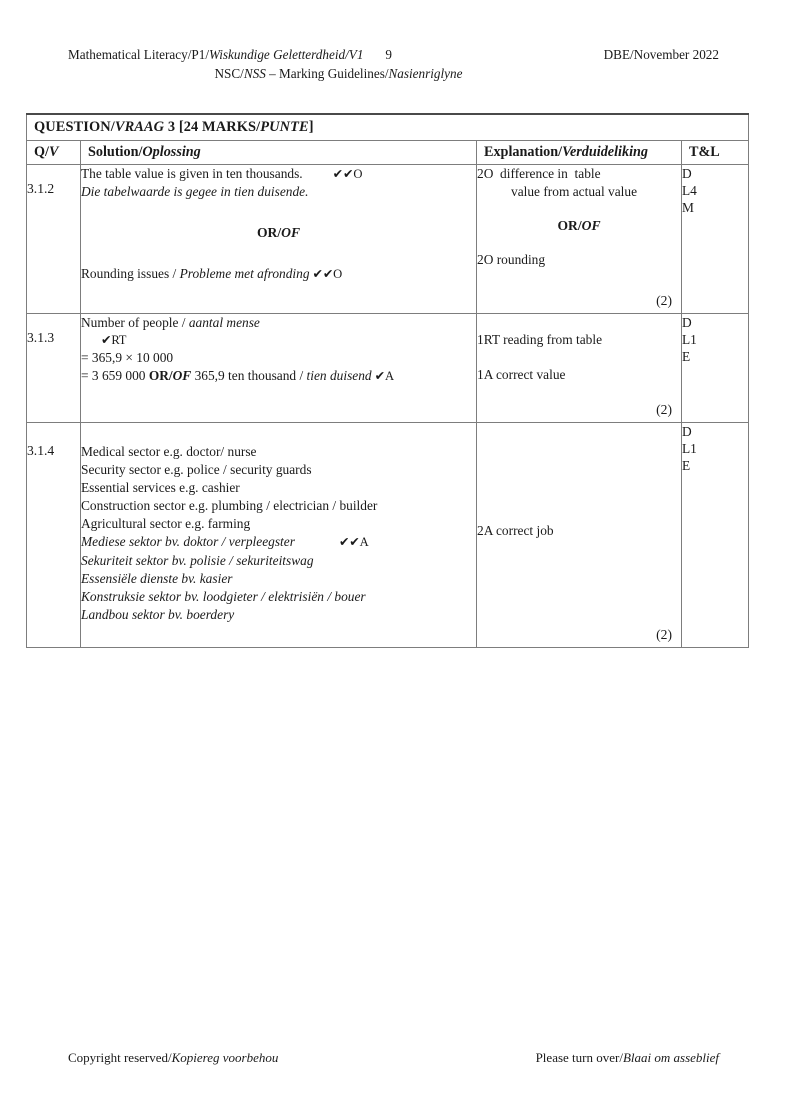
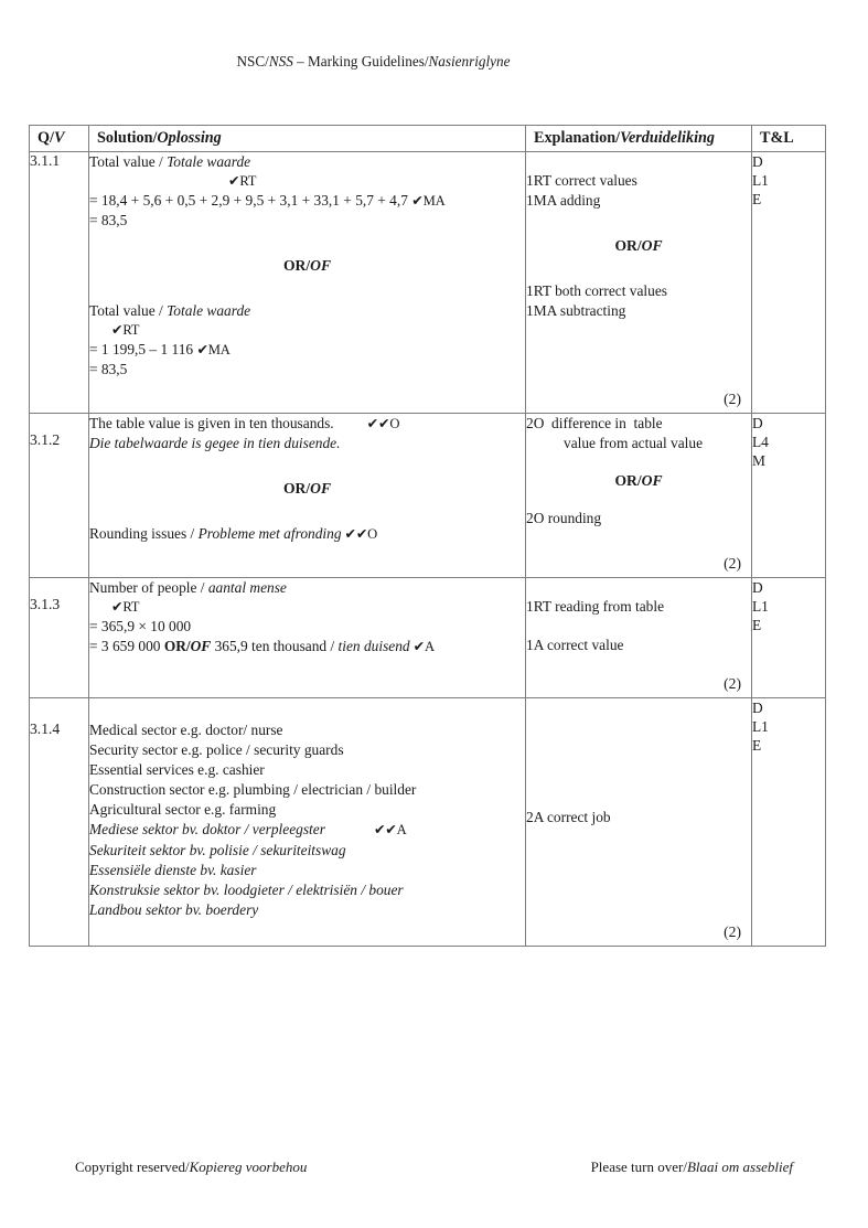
- Mathematical Literacy/P1/Wiskundige Geletterdheid/V1 9
- DBE/November 2022
  NSC/NSS – Marking Guidelines/Nasienriglyne
- QUESTION/VRAAG 3 [24 MARKS/PUNTE]
  Q/V	Solution/Oplossing	Explanation/Verduideliking	T&L
+ 3.1.1	Total value / Totale waarde ✔RT = 18,4 + 5,6 + 0,5 + 2,9 + 9,5 + 3,1 + 33,1 + 5,7 + 4,7 ✔MA = 83,5 OR/OF Total value / Totale waarde ✔RT = 1 199,5 – 1 116 ✔MA = 83,5	1RT correct values 1MA adding OR/OF 1RT both correct values 1MA subtracting (2)	D L1 E
  3.1.2	The table value is given in ten thousands. ✔✔O Die tabelwaarde is gegee in tien duisende. OR/OF Rounding issues / Probleme met afronding ✔✔O	2O difference in table value from actual value OR/OF 2O rounding (2)	D L4 M
  3.1.3	Number of people / aantal mense ✔RT = 365,9 × 10 000 = 3 659 000 OR/OF 365,9 ten thousand / tien duisend ✔A	1RT reading from table 1A correct value (2)	D L1 E
  3.1.4	Medical sector e.g. doctor/ nurse Security sector e.g. police / security guards Essential services e.g. cashier Construction sector e.g. plumbing / electrician / builder Agricultural sector e.g. farming Mediese sektor bv. doktor / verpleegster ✔✔A Sekuriteit sektor bv. polisie / sekuriteitswag Essensiële dienste bv. kasier Konstruksie sektor bv. loodgieter / elektrisiën / bouer Landbou sektor bv. boerdery	2A correct job (2)	D L1 E
  Copyright reserved/Kopiereg voorbehou
  Please turn over/Blaai om asseblief
